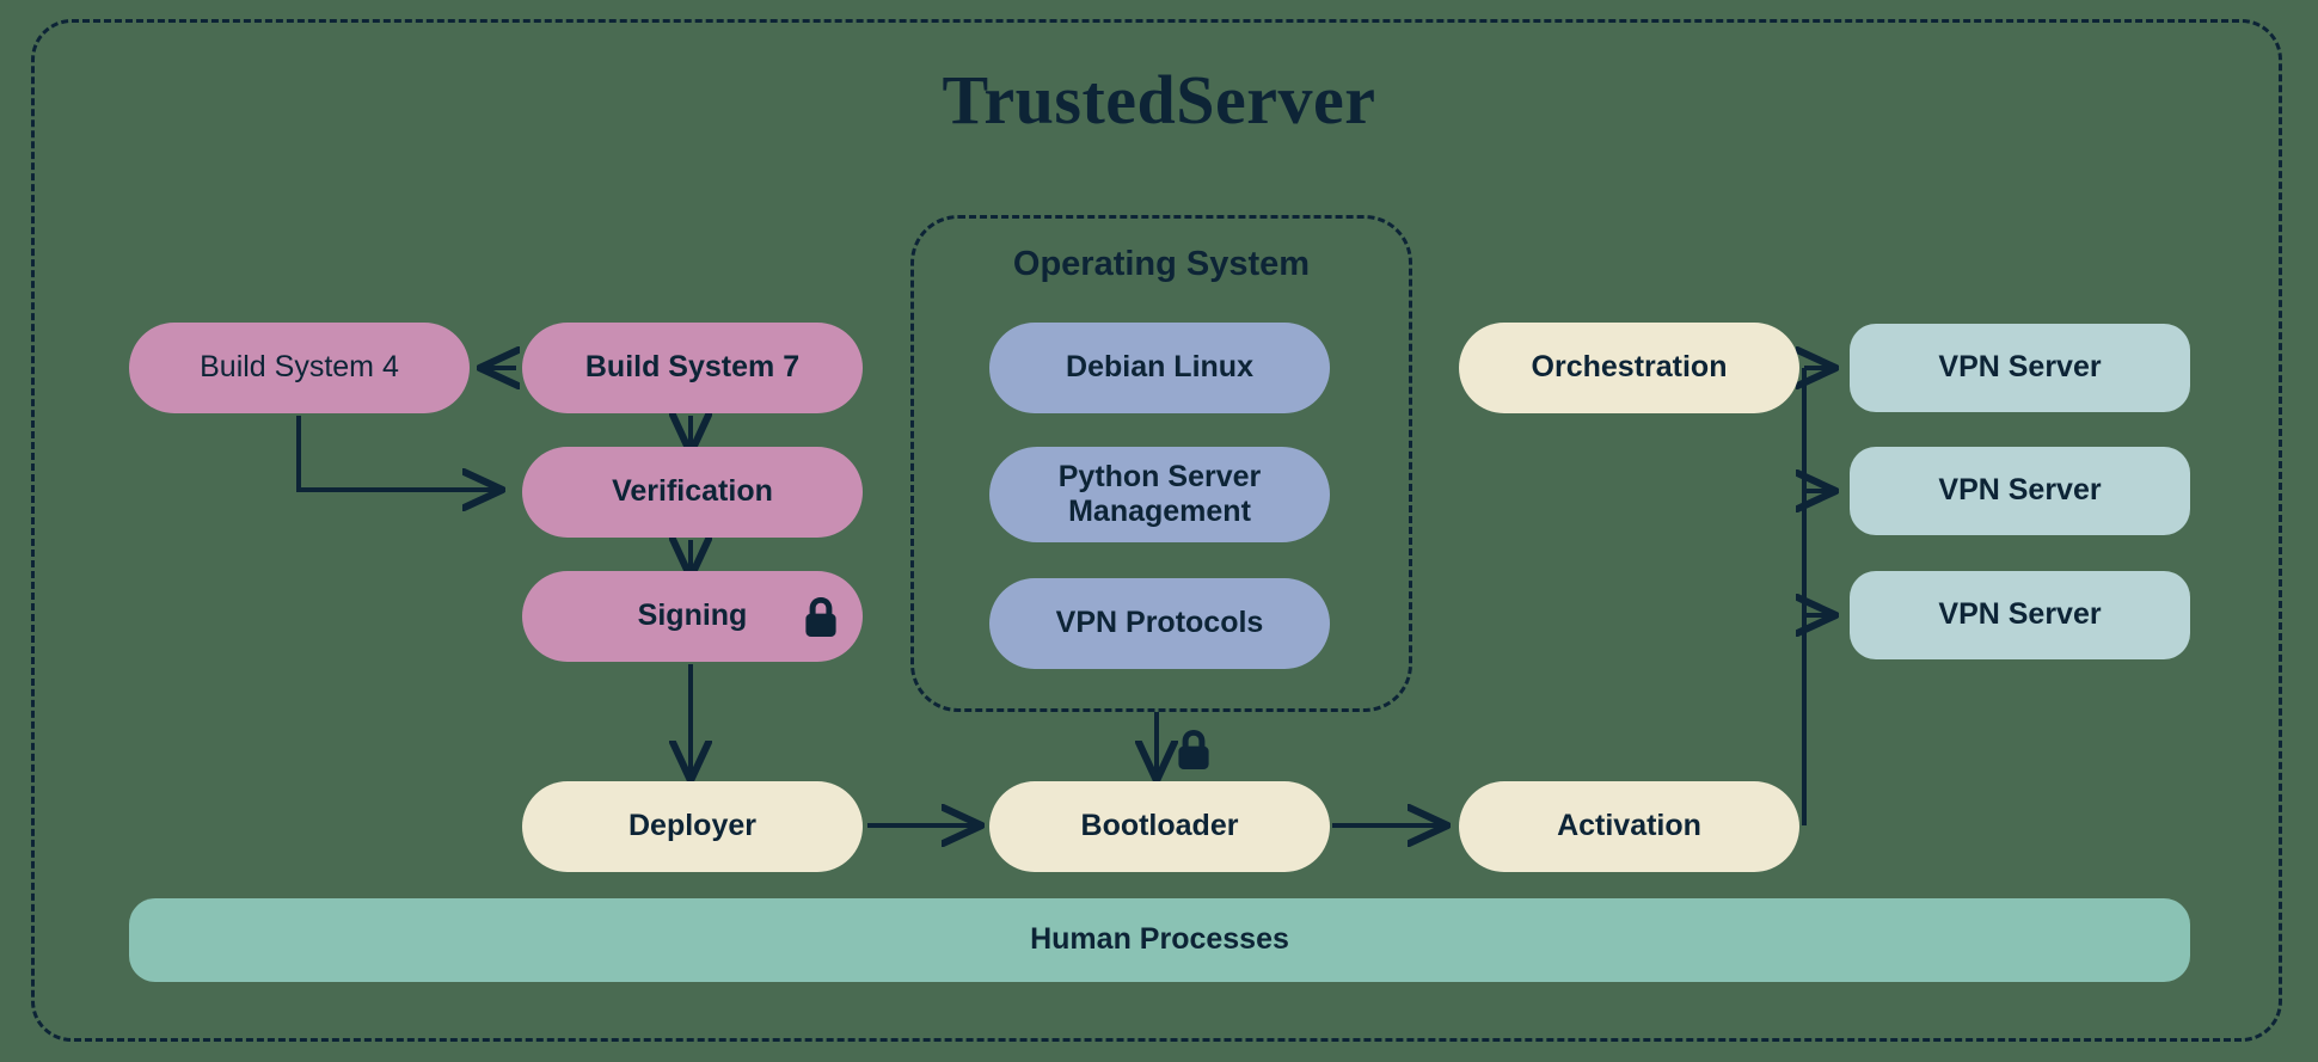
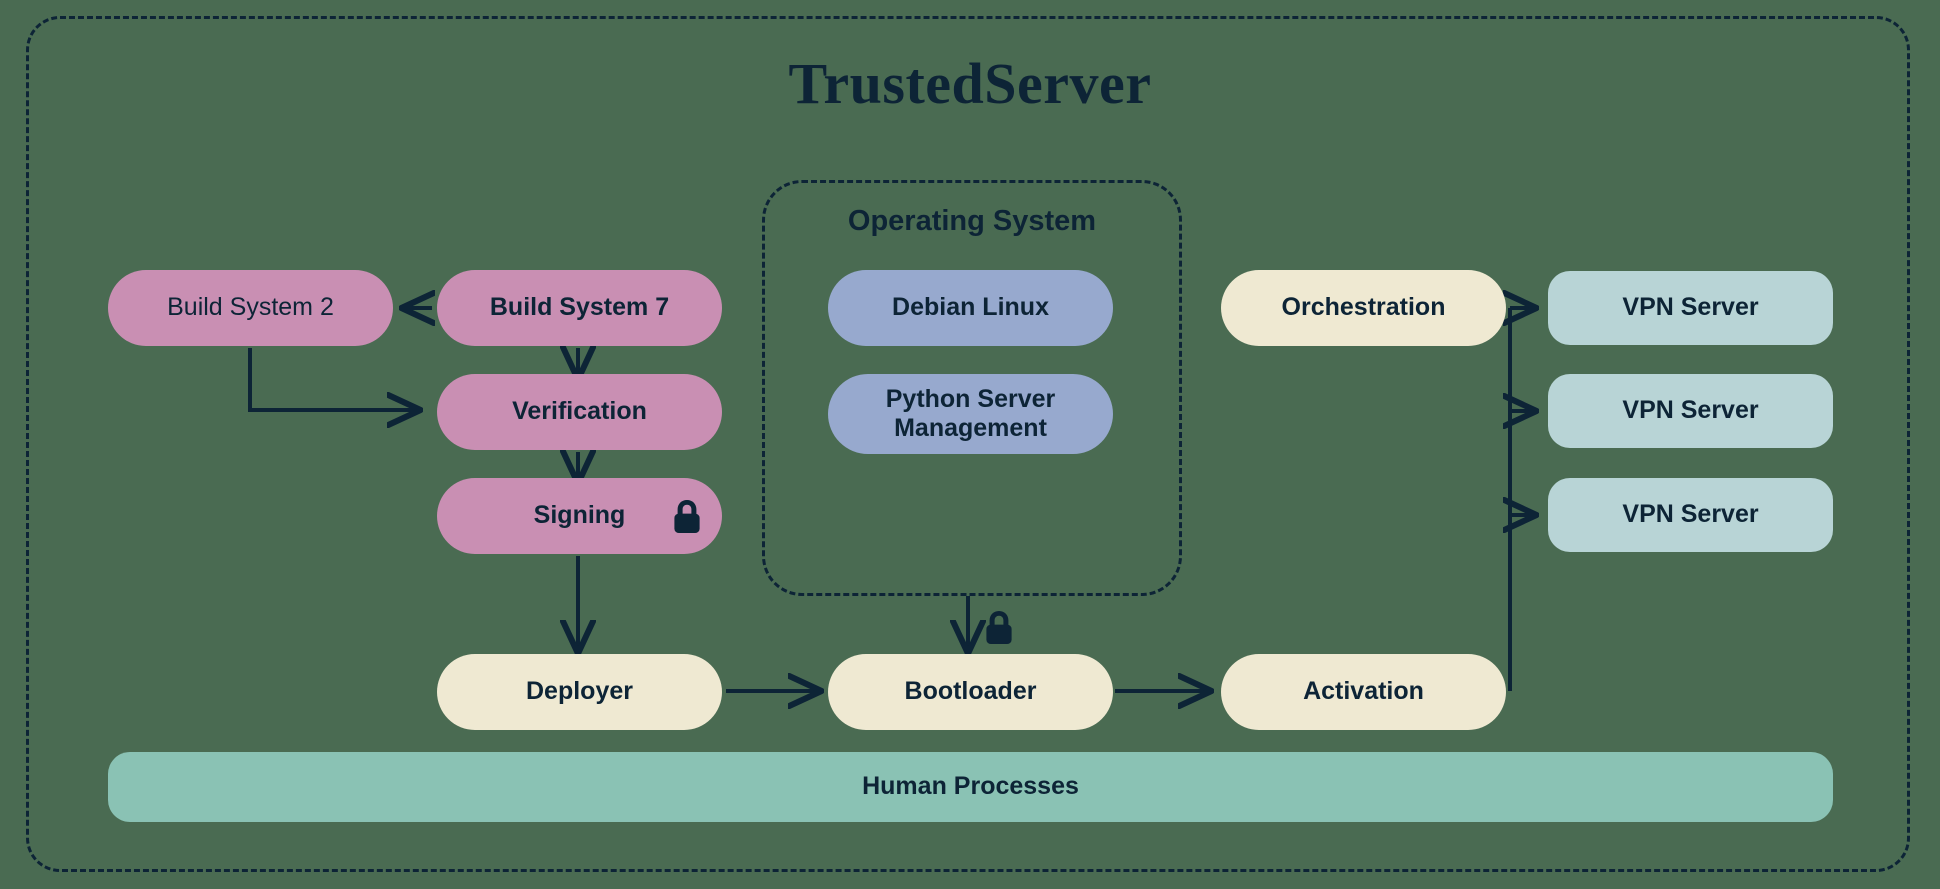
  TrustedServer
  Operating System
- Build System 4
+ Build System 2
  Build System 7
  Verification
  Signing
  Debian Linux
  Python Server Management
- VPN Protocols
  Orchestration
  VPN Server
  VPN Server
  VPN Server
  Deployer
  Bootloader
  Activation
  Human Processes
